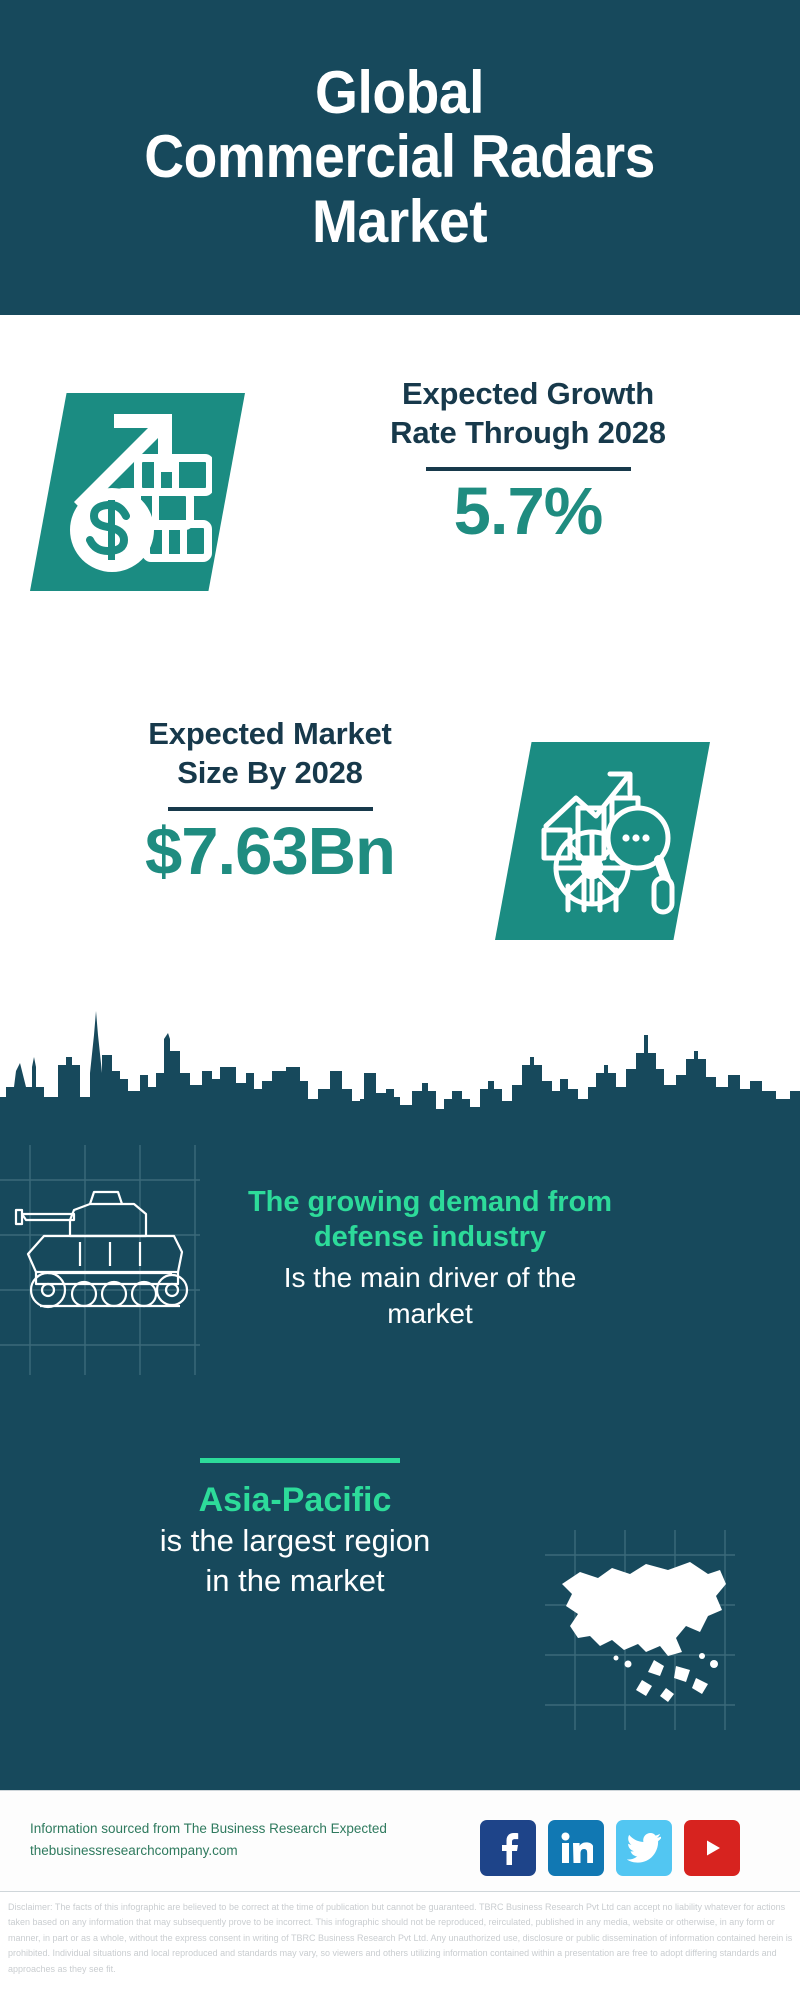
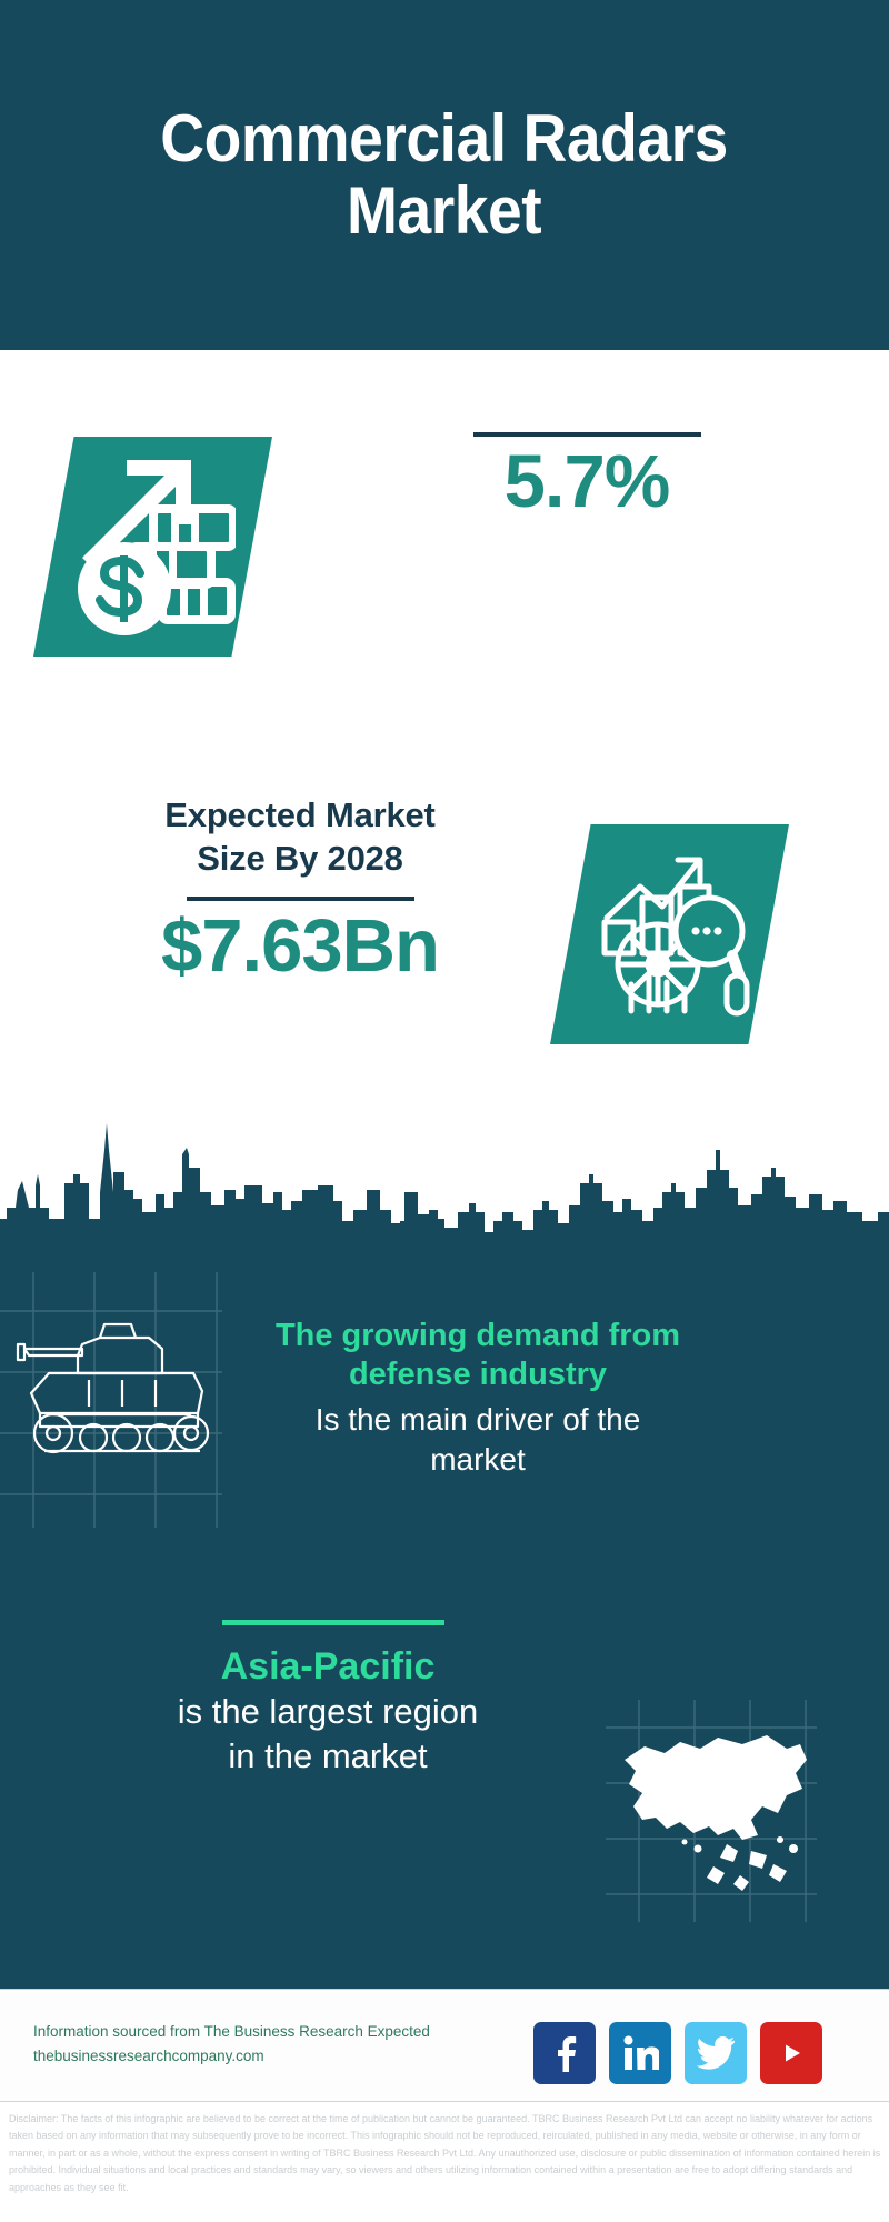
- Global
  Commercial Radars
  Market
- Expected Growth
- Rate Through 2028
  5.7%
  Expected Market
  Size By 2028
  $7.63Bn
  The growing demand from
  defense industry
  Is the main driver of the
  market
  Asia-Pacific
  is the largest region
  in the market
  Information sourced from The Business Research Expected
  thebusinessresearchcompany.com
- Disclaimer: The facts of this infographic are believed to be correct at the time of publication but cannot be guaranteed. TBRC Business Research Pvt Ltd can accept no liability whatever for actions taken based on any information that may subsequently prove to be incorrect. This infographic should not be reproduced, reirculated, published in any media, website or otherwise, in any form or manner, in part or as a whole, without the express consent in writing of TBRC Business Research Pvt Ltd. Any unauthorized use, disclosure or public dissemination of information contained herein is prohibited. Individual situations and local reproduced and standards may vary, so viewers and others utilizing information contained within a presentation are free to adopt differing standards and approaches as they see fit.
+ Disclaimer: The facts of this infographic are believed to be correct at the time of publication but cannot be guaranteed. TBRC Business Research Pvt Ltd can accept no liability whatever for actions taken based on any information that may subsequently prove to be incorrect. This infographic should not be reproduced, reirculated, published in any media, website or otherwise, in any form or manner, in part or as a whole, without the express consent in writing of TBRC Business Research Pvt Ltd. Any unauthorized use, disclosure or public dissemination of information contained herein is prohibited. Individual situations and local practices and standards may vary, so viewers and others utilizing information contained within a presentation are free to adopt differing standards and approaches as they see fit.
